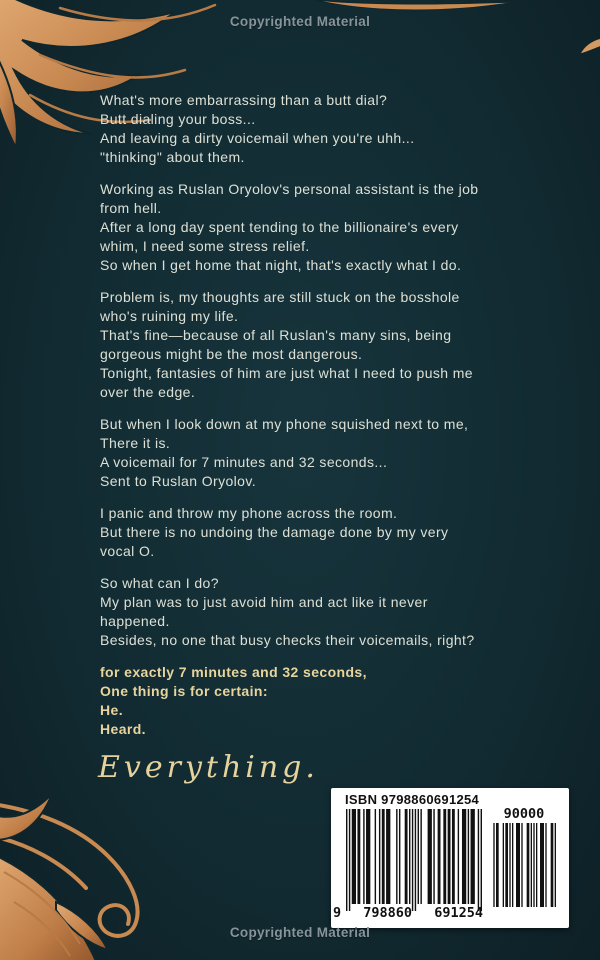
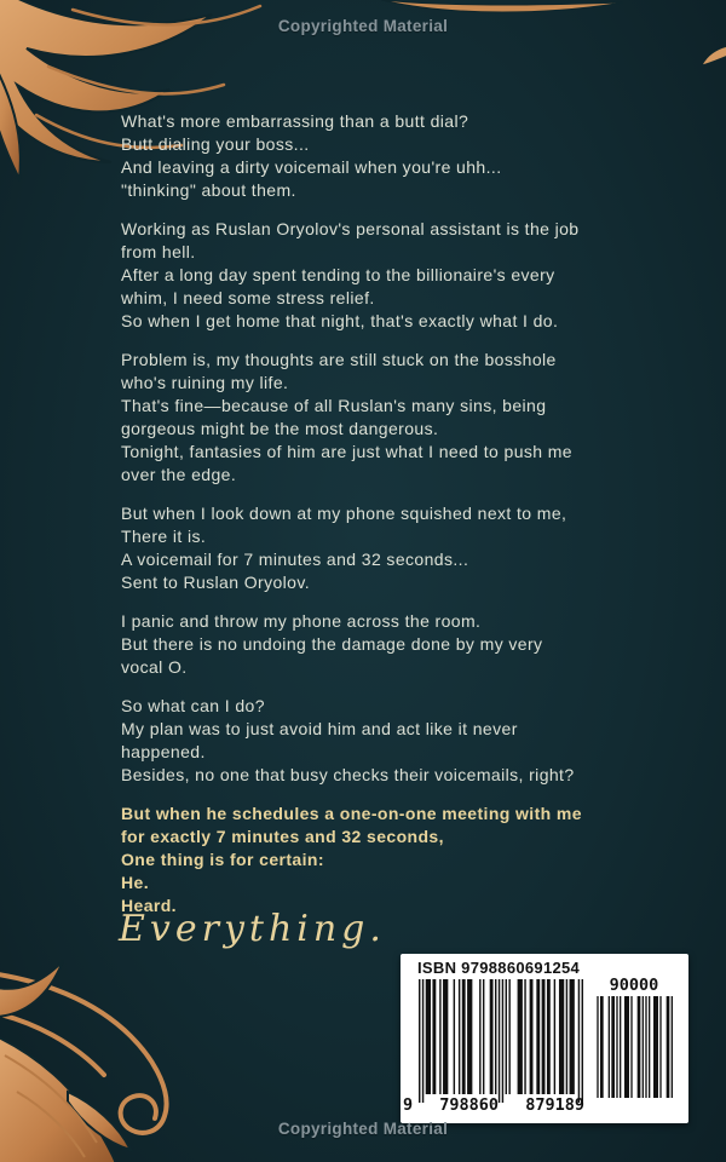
  Copyrighted Material
  What's more embarrassing than a butt dial?
  Butt dialing your boss...
  And leaving a dirty voicemail when you're uhh...
  "thinking" about them.
  Working as Ruslan Oryolov's personal assistant is the job
  from hell.
  After a long day spent tending to the billionaire's every
  whim, I need some stress relief.
  So when I get home that night, that's exactly what I do.
  Problem is, my thoughts are still stuck on the bosshole
  who's ruining my life.
  That's fine—because of all Ruslan's many sins, being
  gorgeous might be the most dangerous.
  Tonight, fantasies of him are just what I need to push me
  over the edge.
  But when I look down at my phone squished next to me,
  There it is.
  A voicemail for 7 minutes and 32 seconds...
  Sent to Ruslan Oryolov.
  I panic and throw my phone across the room.
  But there is no undoing the damage done by my very
  vocal O.
  So what can I do?
  My plan was to just avoid him and act like it never
  happened.
  Besides, no one that busy checks their voicemails, right?
+ But when he schedules a one-on-one meeting with me
  for exactly 7 minutes and 32 seconds,
  One thing is for certain:
  He.
  Heard.
  Everything.
  ISBN 9798860691254
  9
  798860
- 691254
+ 879189
  90000
  Copyrighted Material
